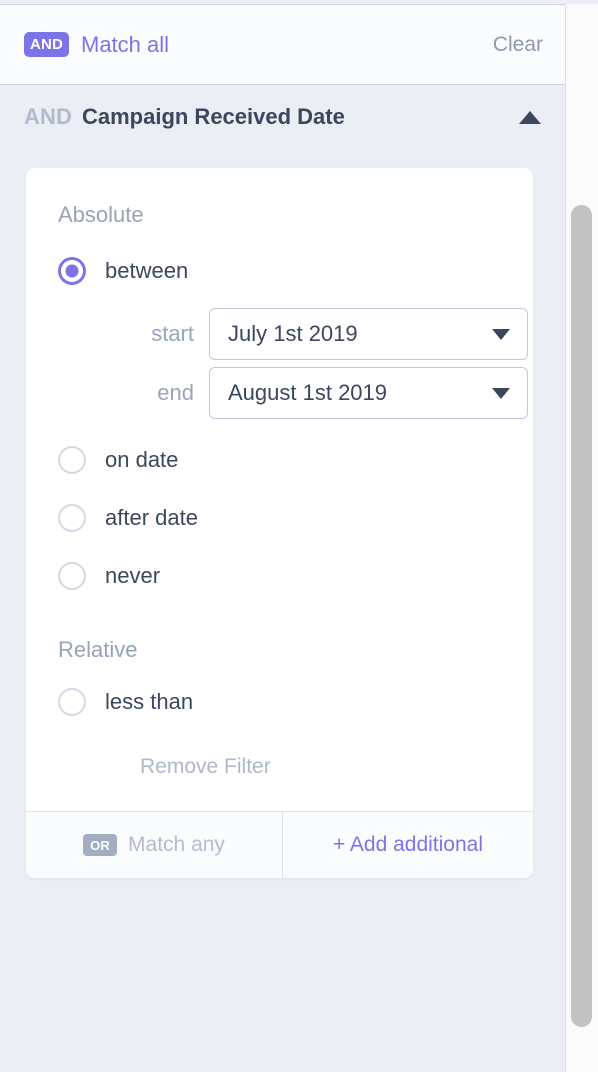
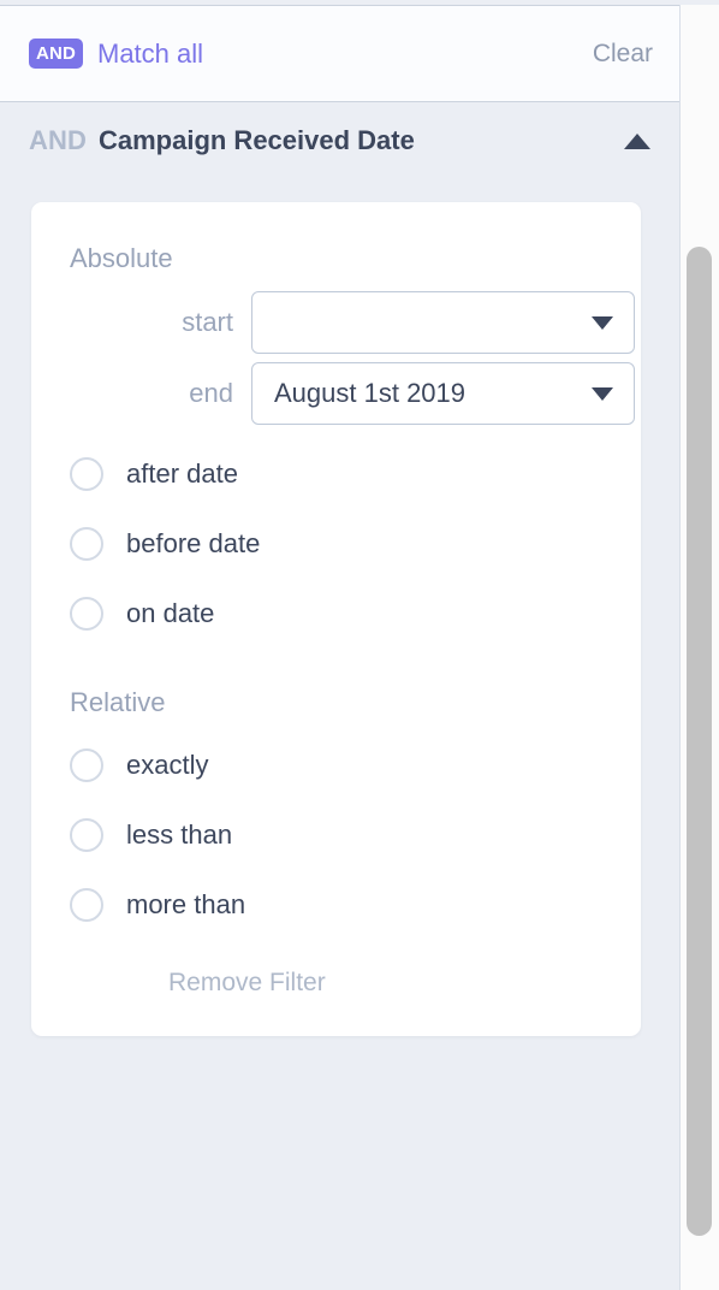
  AND
  Match all
  Clear
  AND
  Campaign Received Date
  Absolute
- between
  start
- July 1st 2019
  end
  August 1st 2019
- on date
+ after date
+ before date
- after date
+ on date
- never
  Relative
+ exactly
  less than
+ more than
  Remove Filter
- OR
- Match any
- + Add additional
